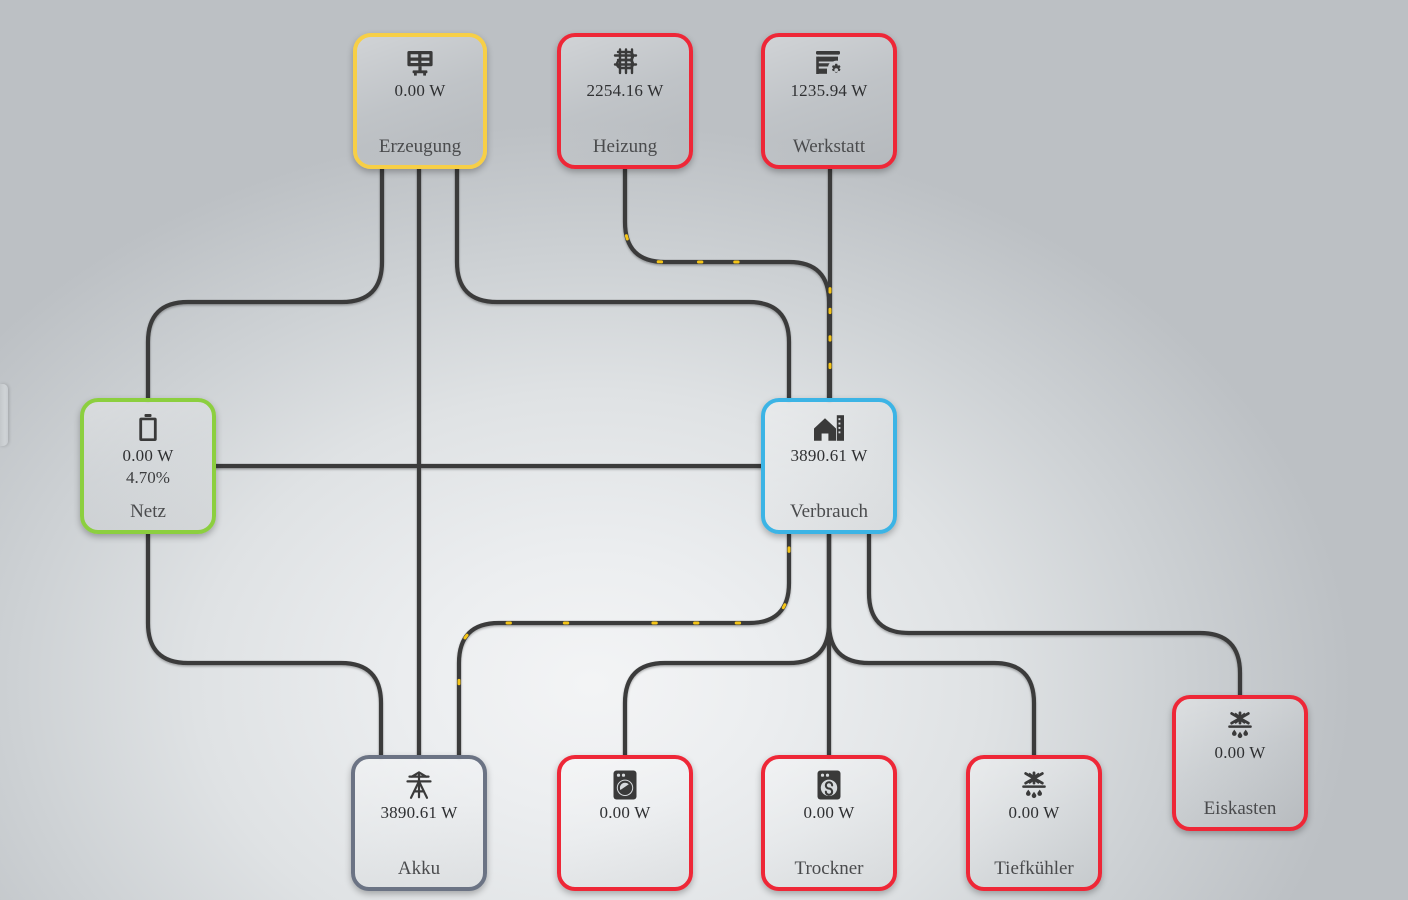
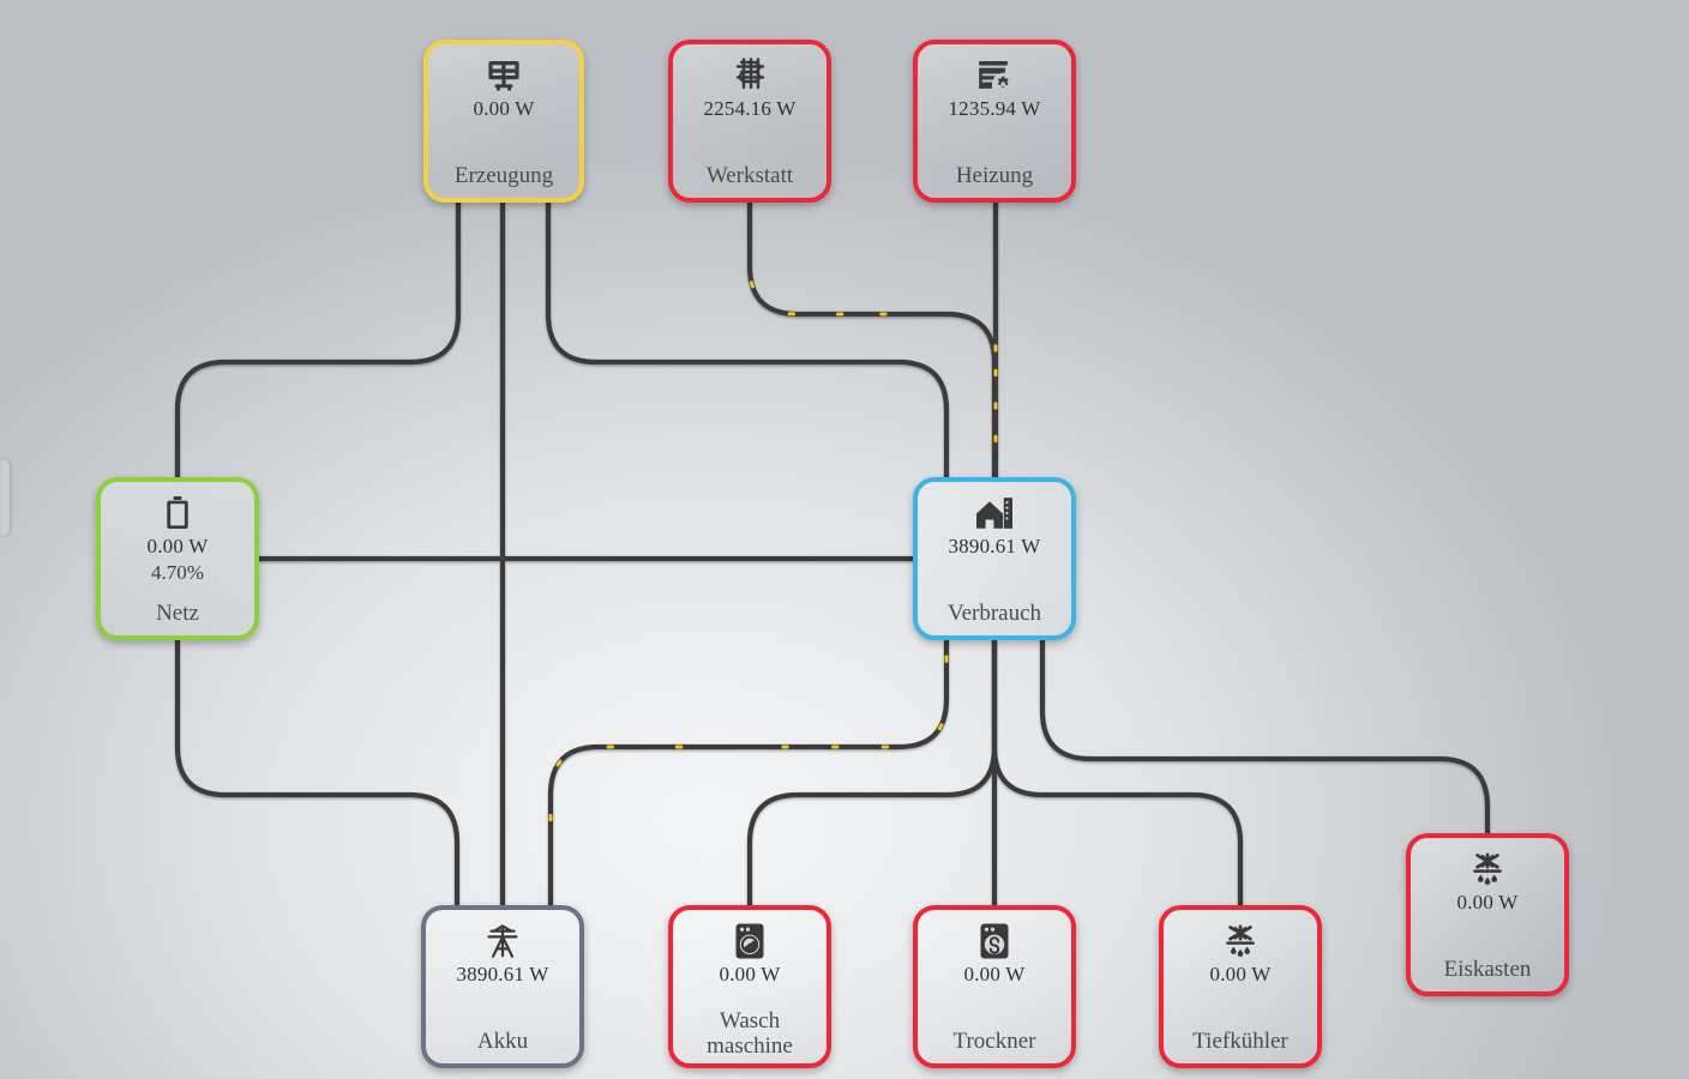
  0.00 W
  Erzeugung
  2254.16 W
- Heizung
+ Werkstatt
  1235.94 W
- Werkstatt
+ Heizung
  0.00 W
  4.70%
  Netz
  3890.61 W
  Verbrauch
  3890.61 W
  Akku
  0.00 W
+ Wasch
+ maschine
  0.00 W
  Trockner
  0.00 W
  Tiefkühler
  0.00 W
  Eiskasten
